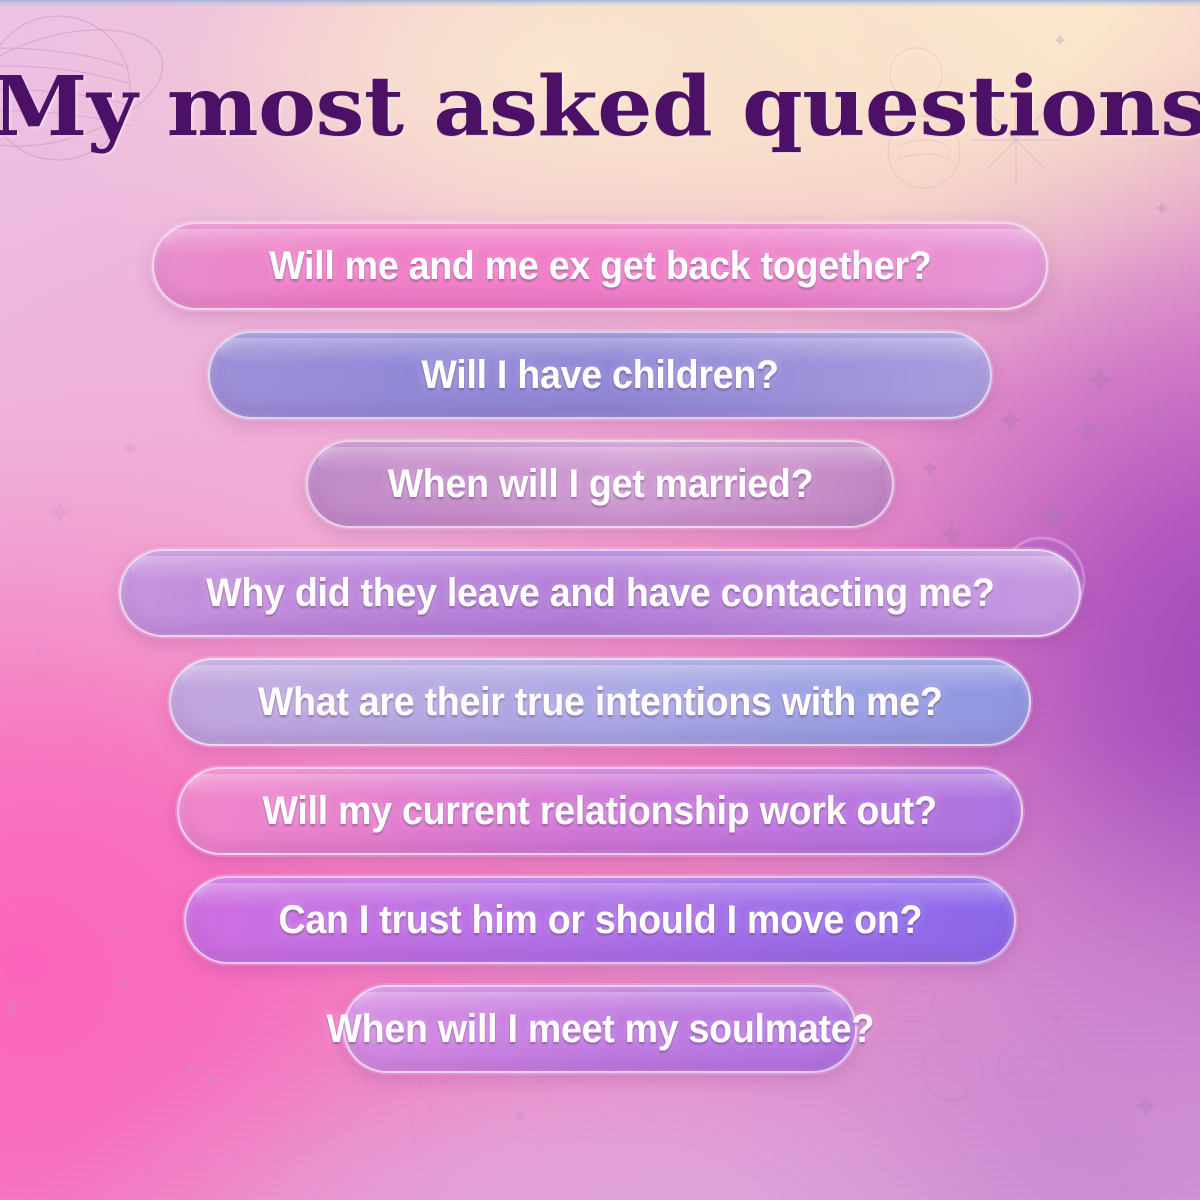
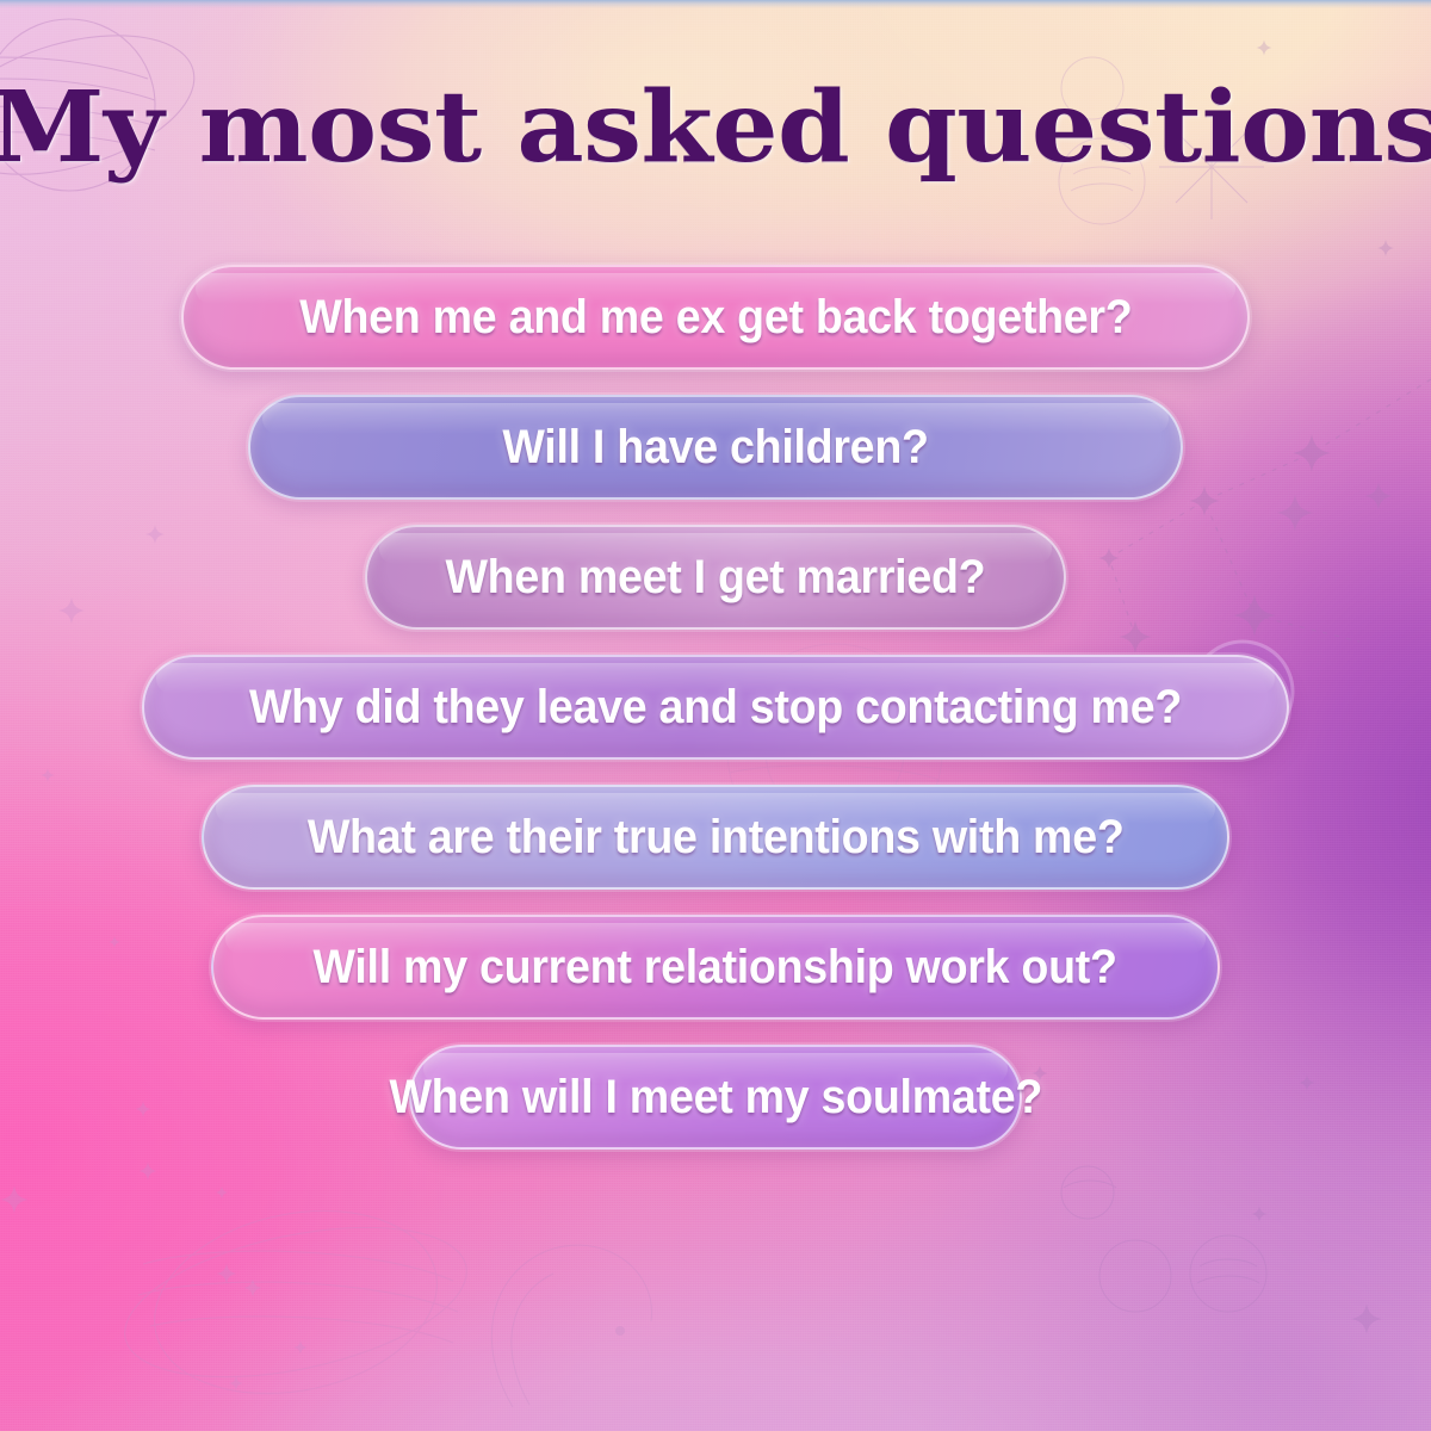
  My most asked questions
- Will me and me ex get back together?
+ When me and me ex get back together?
  Will I have children?
- When will I get married?
+ When meet I get married?
- Why did they leave and have contacting me?
+ Why did they leave and stop contacting me?
  What are their true intentions with me?
  Will my current relationship work out?
- Can I trust him or should I move on?
  When will I meet my soulmate?
